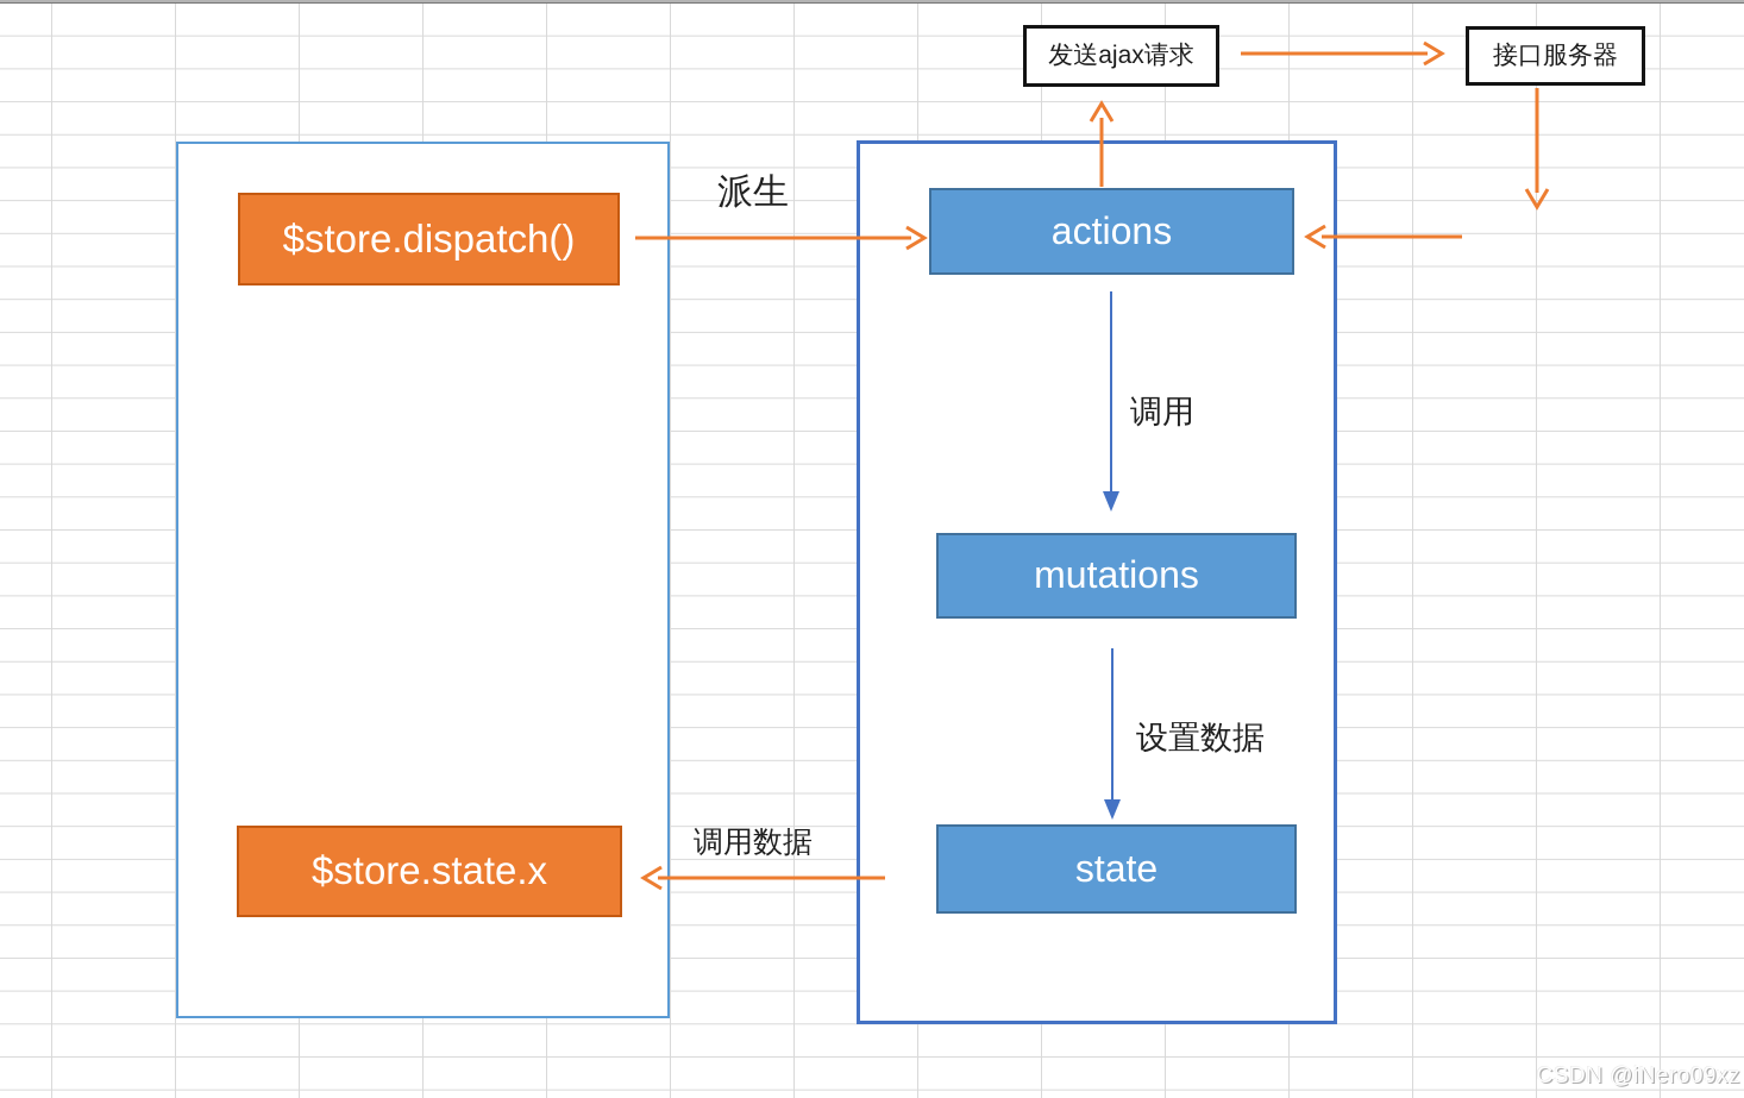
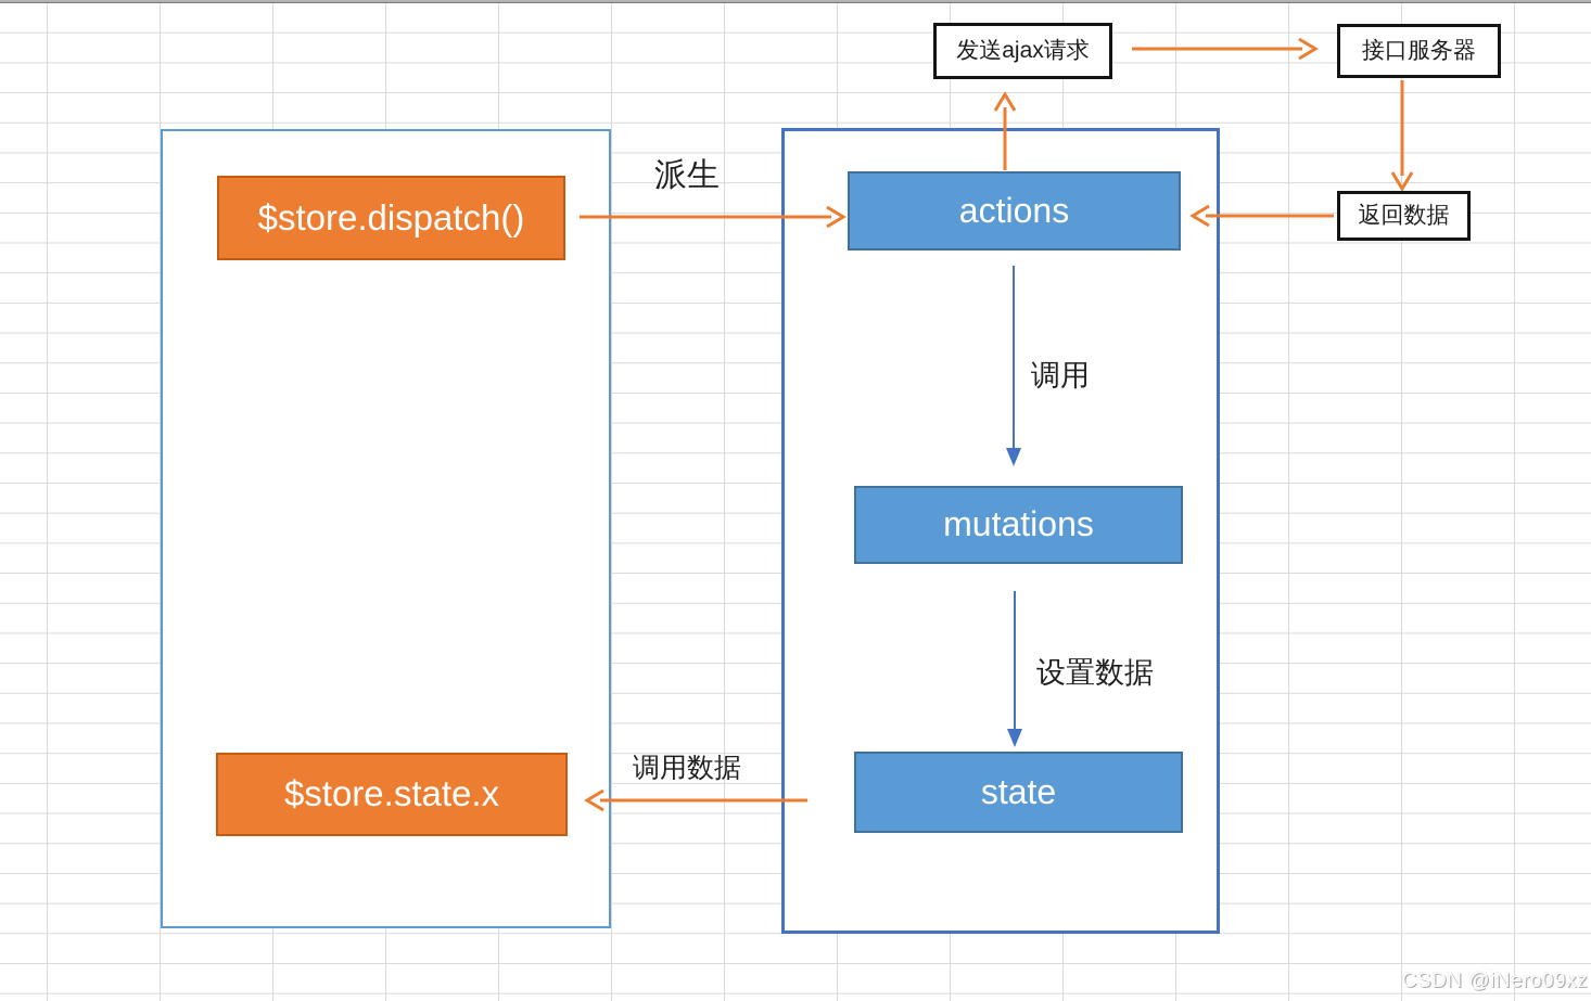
  $store.dispatch()
  $store.state.x
  actions
  mutations
  state
  发送ajax请求
  接口服务器
+ 返回数据
  派生
  调用
  设置数据
  调用数据
  CSDN @iNero09xz
